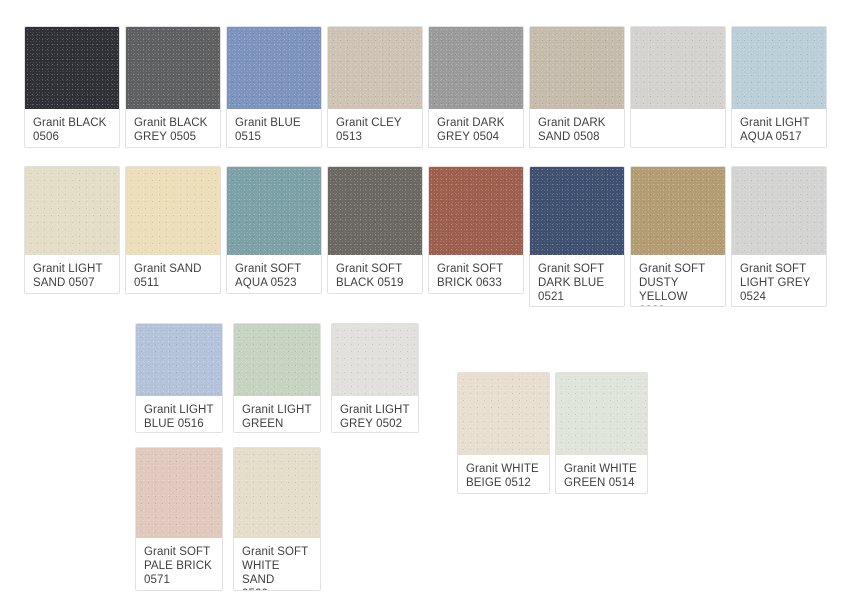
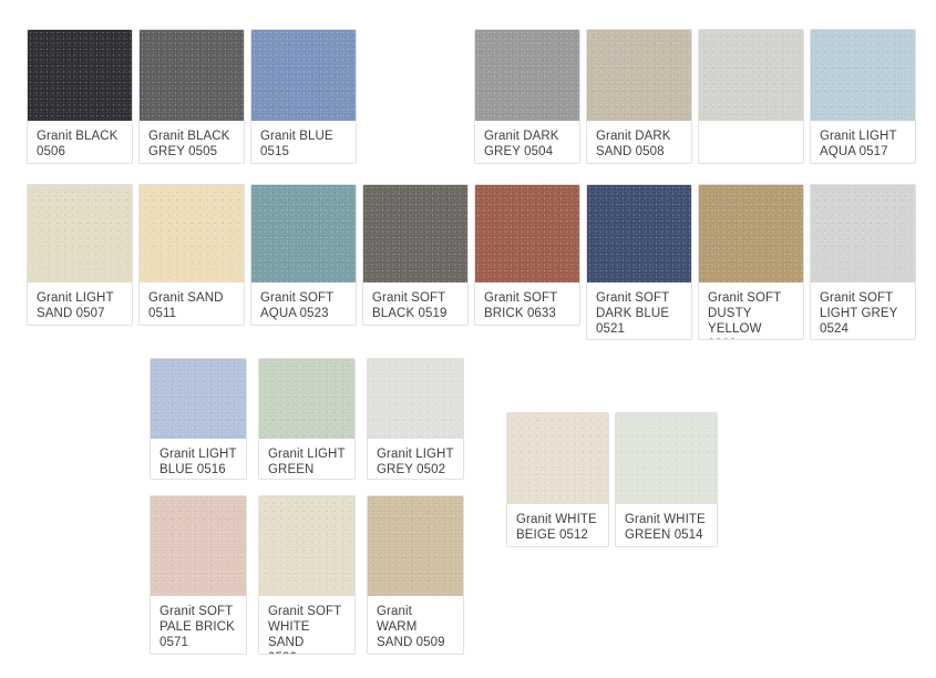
  Granit BLACK
  0506
  Granit BLACK
  GREY 0505
  Granit BLUE
  0515
- Granit CLEY
- 0513
  Granit DARK
  GREY 0504
  Granit DARK
  SAND 0508
  Granit LIGHT
  AQUA 0517
  Granit LIGHT
  SAND 0507
  Granit SAND
  0511
  Granit SOFT
  AQUA 0523
  Granit SOFT
  BLACK 0519
  Granit SOFT
  BRICK 0633
  Granit SOFT
  DARK BLUE
  0521
  Granit SOFT
  DUSTY YELLOW
  Granit SOFT
  LIGHT GREY
  0524
  Granit LIGHT
  BLUE 0516
  Granit LIGHT
  Granit LIGHT
  GREY 0502
  Granit WHITE
  BEIGE 0512
  Granit WHITE
  GREEN 0514
  Granit SOFT
  PALE BRICK
  0571
  Granit SOFT
  WHITE SAND
+ Granit WARM
+ SAND 0509
